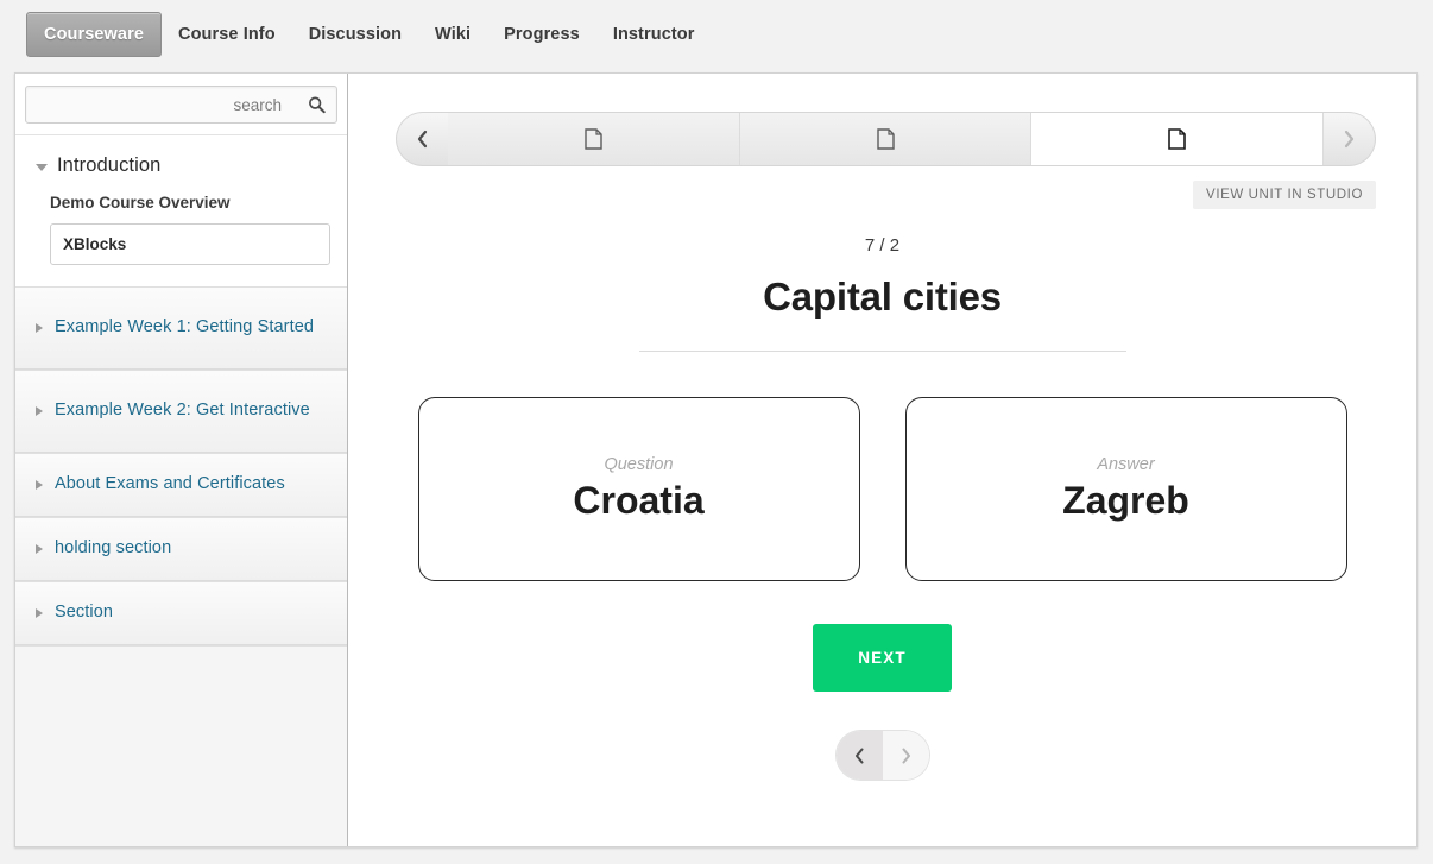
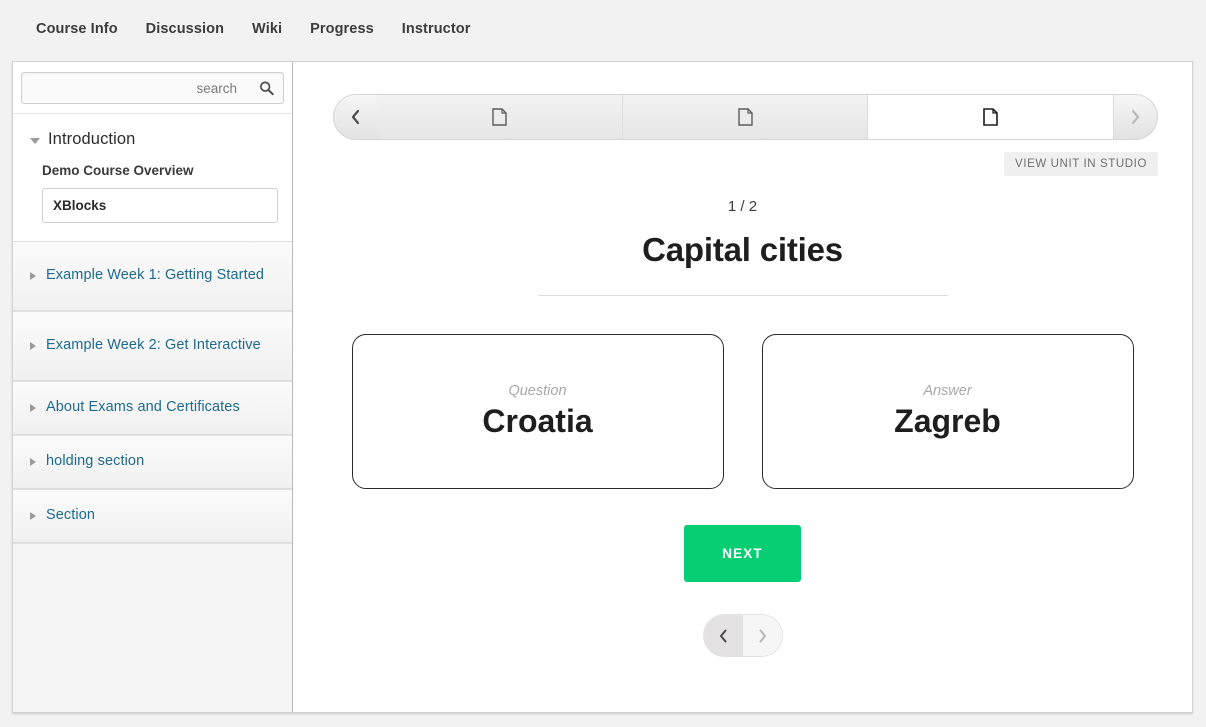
- Courseware
  Course Info
  Discussion
  Wiki
  Progress
  Instructor
  search
  Introduction
  Demo Course Overview
  XBlocks
  Example Week 1: Getting Started
  Example Week 2: Get Interactive
  About Exams and Certificates
  holding section
  Section
  VIEW UNIT IN STUDIO
- 7 / 2
+ 1 / 2
  Capital cities
  Question
  Croatia
  Answer
  Zagreb
  NEXT
